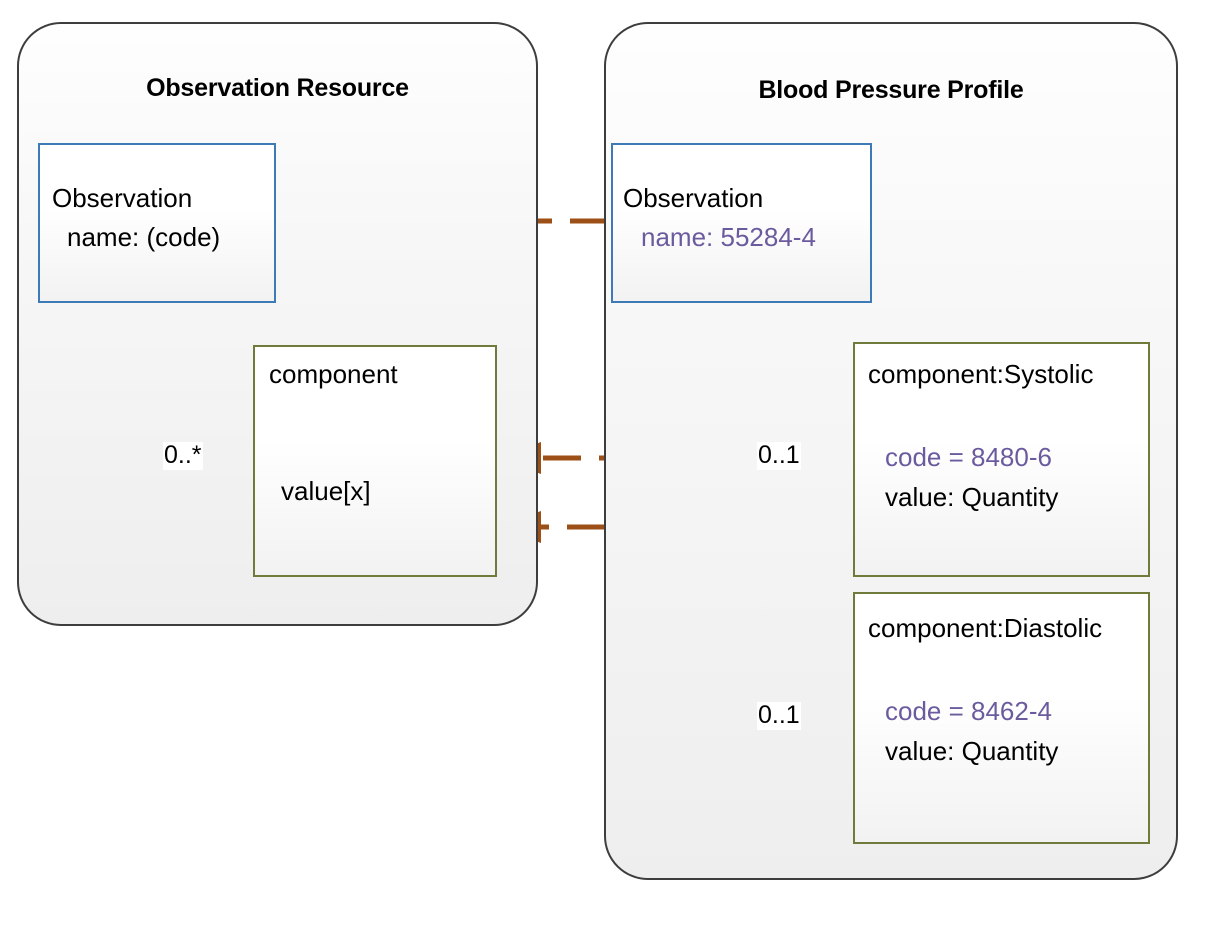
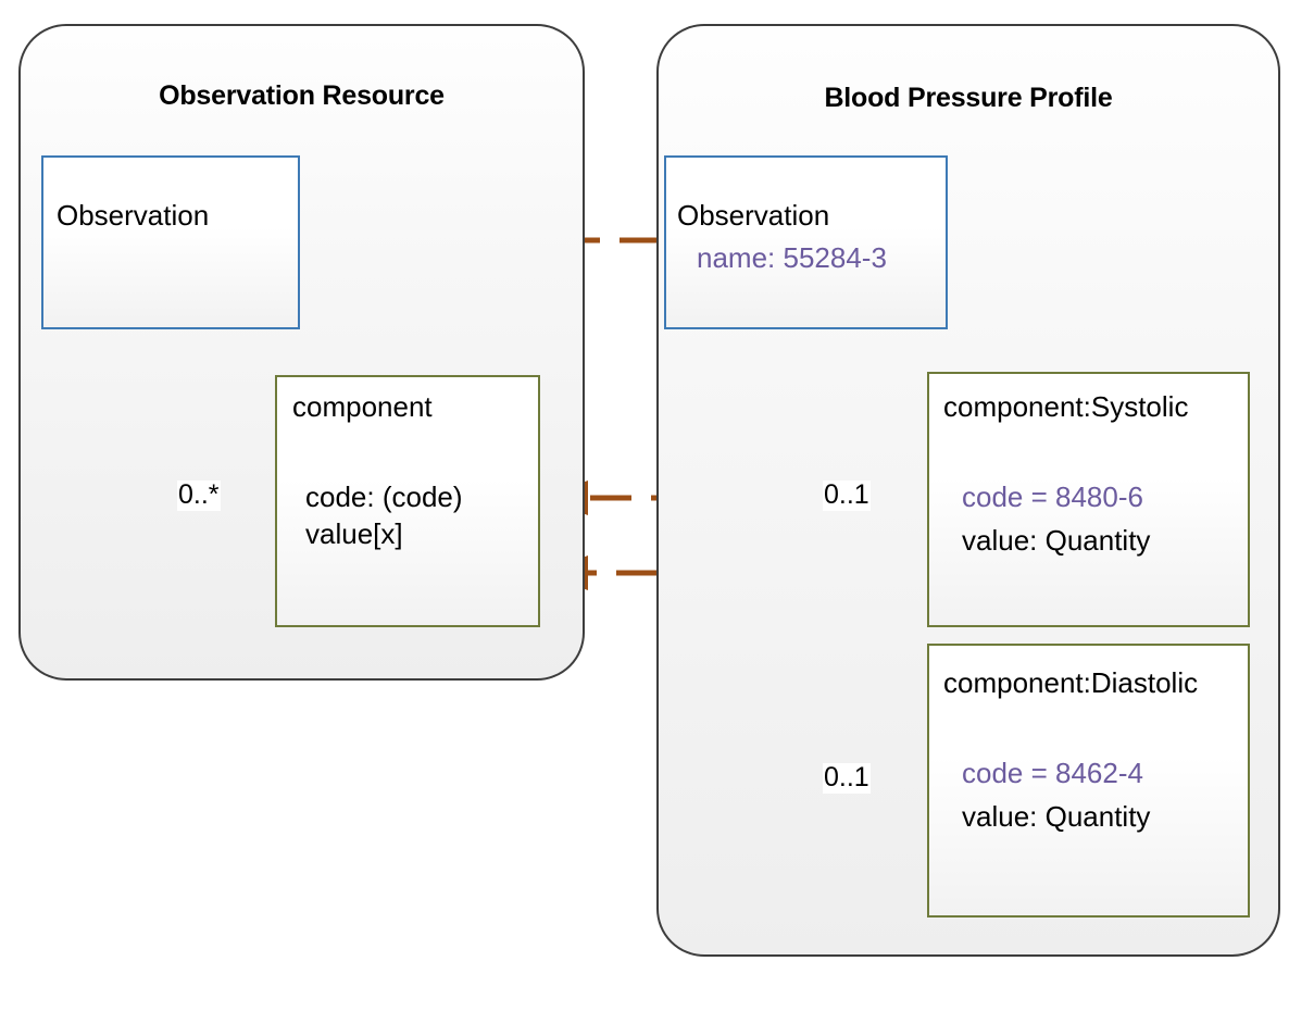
  Observation Resource
  Observation
- name: (code)
  component
+ code: (code)
  value[x]
  0..*
  Blood Pressure Profile
  Observation
- name: 55284-4
+ name: 55284-3
  component:Systolic
  code = 8480-6
  value: Quantity
  component:Diastolic
  code = 8462-4
  value: Quantity
  0..1
  0..1
